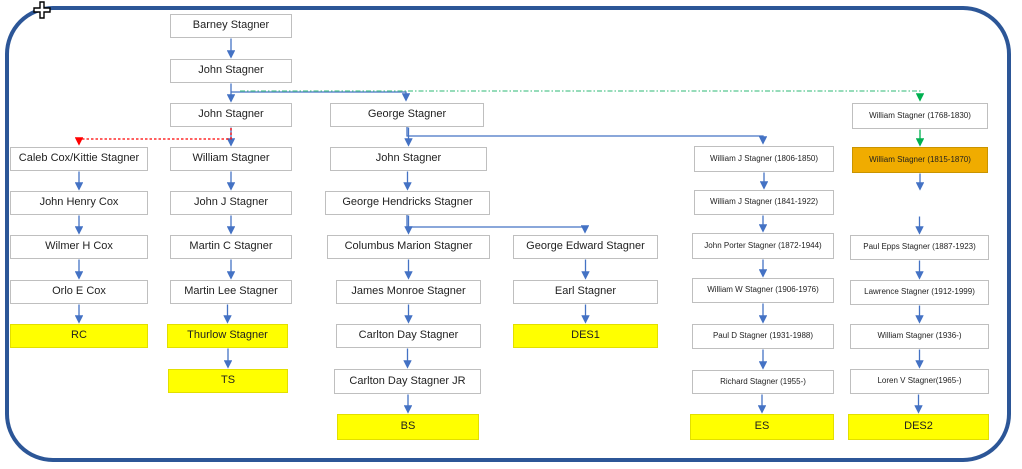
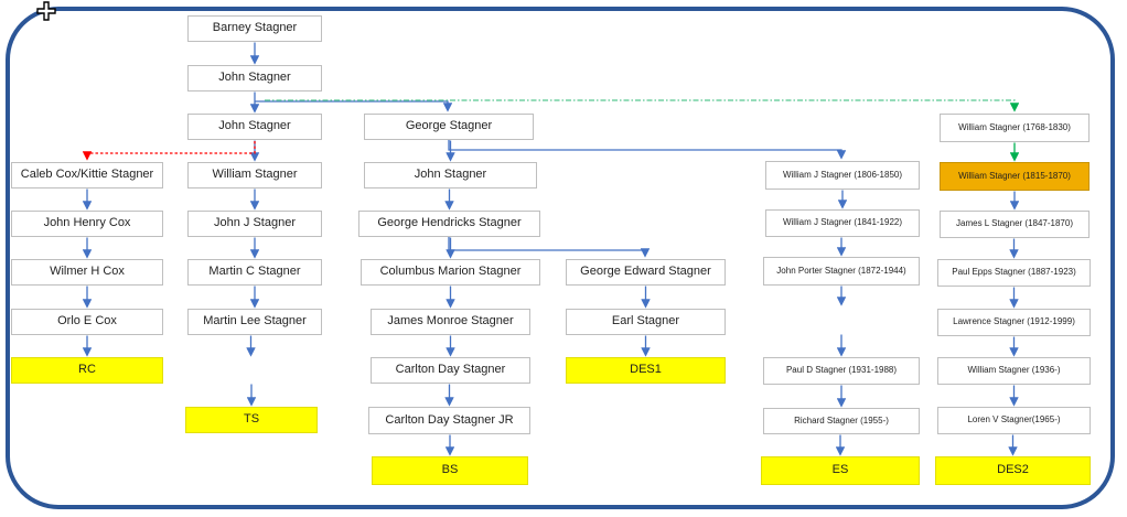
  Barney Stagner
  John Stagner
  John Stagner
  George Stagner
  William Stagner (1768-1830)
  Caleb Cox/Kittie Stagner
  William Stagner
  John Stagner
  William J Stagner (1806-1850)
  William Stagner (1815-1870)
  John Henry Cox
  John J Stagner
  George Hendricks Stagner
  William J Stagner (1841-1922)
+ James L Stagner (1847-1870)
  Wilmer H Cox
  Martin C Stagner
  Columbus Marion Stagner
  George Edward Stagner
  John Porter Stagner (1872-1944)
  Paul Epps Stagner (1887-1923)
  Orlo E Cox
  Martin Lee Stagner
  James Monroe Stagner
  Earl Stagner
- William W Stagner (1906-1976)
  Lawrence Stagner (1912-1999)
  RC
- Thurlow Stagner
  Carlton Day Stagner
  DES1
  Paul D Stagner (1931-1988)
  William Stagner (1936-)
  TS
  Carlton Day Stagner JR
  Richard Stagner (1955-)
  Loren V Stagner(1965-)
  BS
  ES
  DES2
